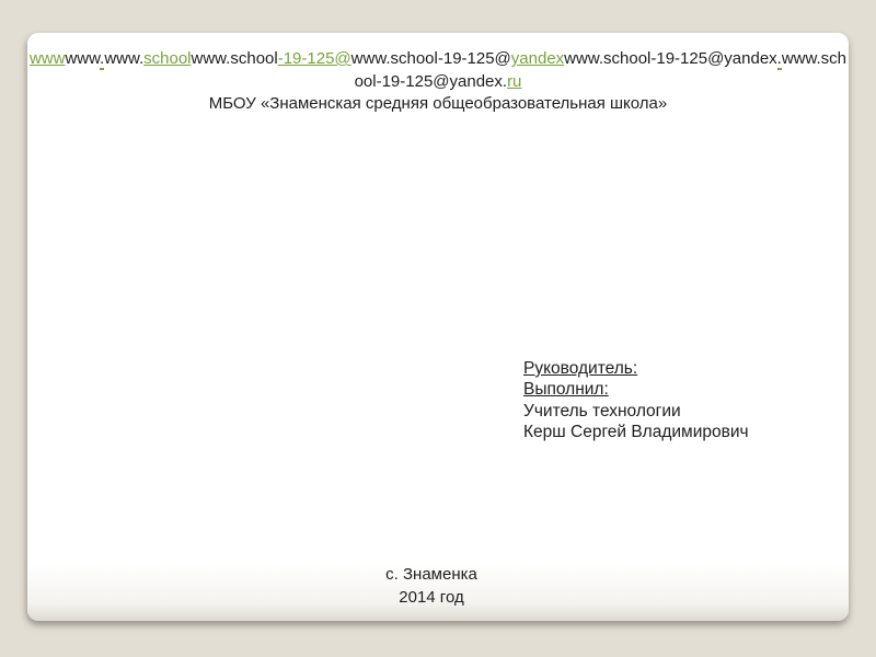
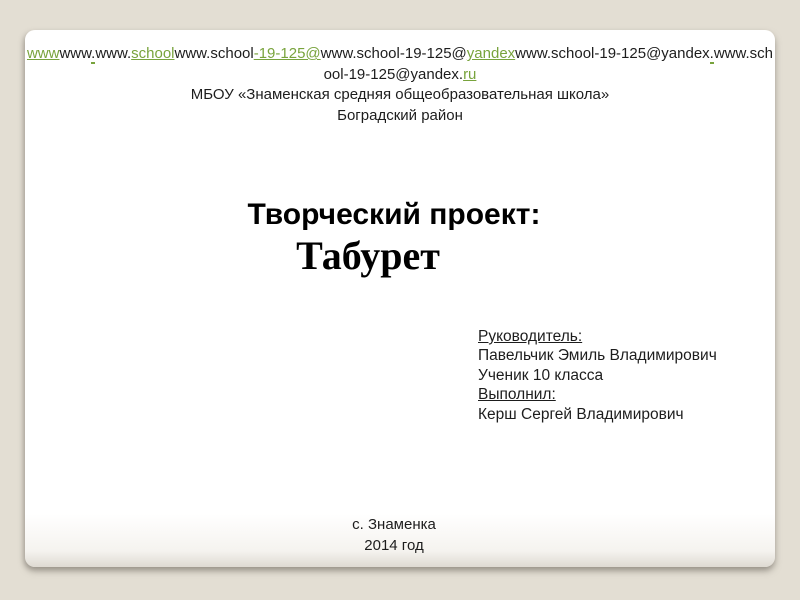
  wwwwww.www.schoolwww.school-19-125@www.school-19-125@yandexwww.school-19-125@yandex.www.sch
  ool-19-125@yandex.ru
  МБОУ «Знаменская средняя общеобразовательная школа»
+ Боградский район
+ Творческий проект:
+ Табурет
  Руководитель:
+ Павельчик Эмиль Владимирович
+ Ученик 10 класса
  Выполнил:
- Учитель технологии
  Керш Сергей Владимирович
  с. Знаменка
  2014 год
